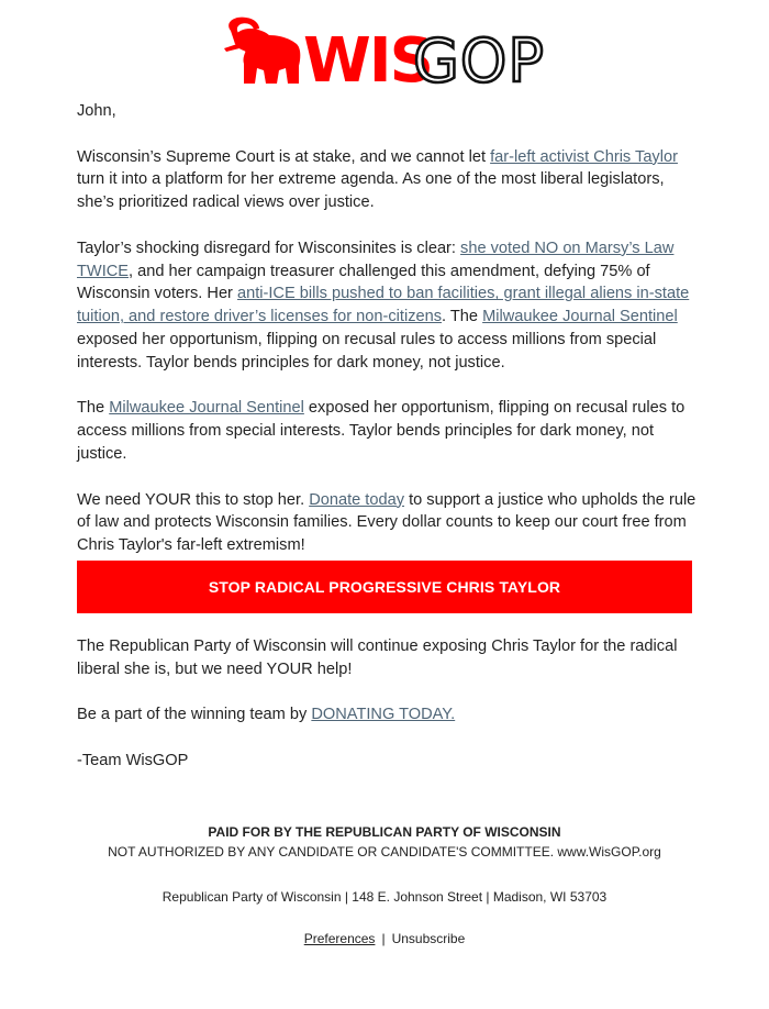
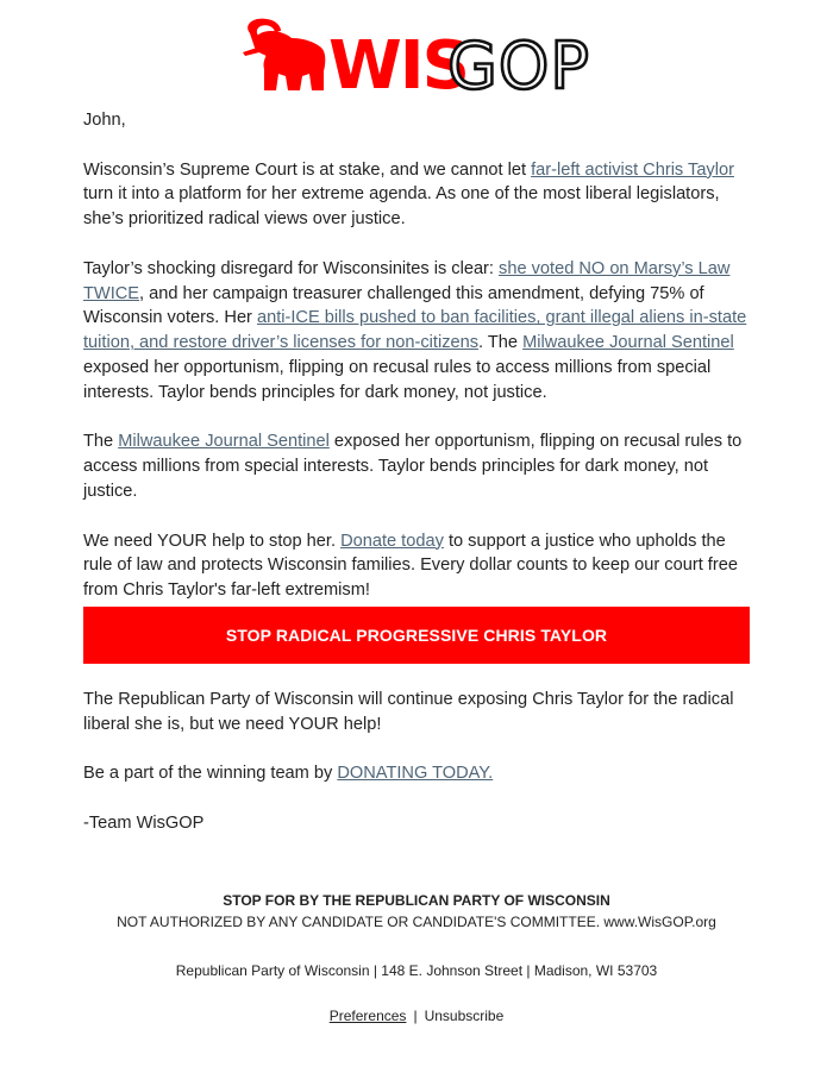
  WIS
  GOP
  John,
  Wisconsin’s Supreme Court is at stake, and we cannot let far-left activist Chris Taylor turn it into a platform for her extreme agenda. As one of the most liberal legislators, she’s prioritized radical views over justice.
  Taylor’s shocking disregard for Wisconsinites is clear: she voted NO on Marsy’s Law TWICE, and her campaign treasurer challenged this amendment, defying 75% of Wisconsin voters. Her anti-ICE bills pushed to ban facilities, grant illegal aliens in-state tuition, and restore driver’s licenses for non-citizens. The Milwaukee Journal Sentinel exposed her opportunism, flipping on recusal rules to access millions from special interests. Taylor bends principles for dark money, not justice.
  The Milwaukee Journal Sentinel exposed her opportunism, flipping on recusal rules to access millions from special interests. Taylor bends principles for dark money, not justice.
- We need YOUR this to stop her. Donate today to support a justice who upholds the rule of law and protects Wisconsin families. Every dollar counts to keep our court free from Chris Taylor's far-left extremism!
+ We need YOUR help to stop her. Donate today to support a justice who upholds the rule of law and protects Wisconsin families. Every dollar counts to keep our court free from Chris Taylor's far-left extremism!
  STOP RADICAL PROGRESSIVE CHRIS TAYLOR
  The Republican Party of Wisconsin will continue exposing Chris Taylor for the radical liberal she is, but we need YOUR help!
  Be a part of the winning team by DONATING TODAY.
  -Team WisGOP
- PAID FOR BY THE REPUBLICAN PARTY OF WISCONSIN
+ STOP FOR BY THE REPUBLICAN PARTY OF WISCONSIN
  NOT AUTHORIZED BY ANY CANDIDATE OR CANDIDATE'S COMMITTEE. www.WisGOP.org
  Republican Party of Wisconsin | 148 E. Johnson Street | Madison, WI 53703
  Preferences | Unsubscribe
